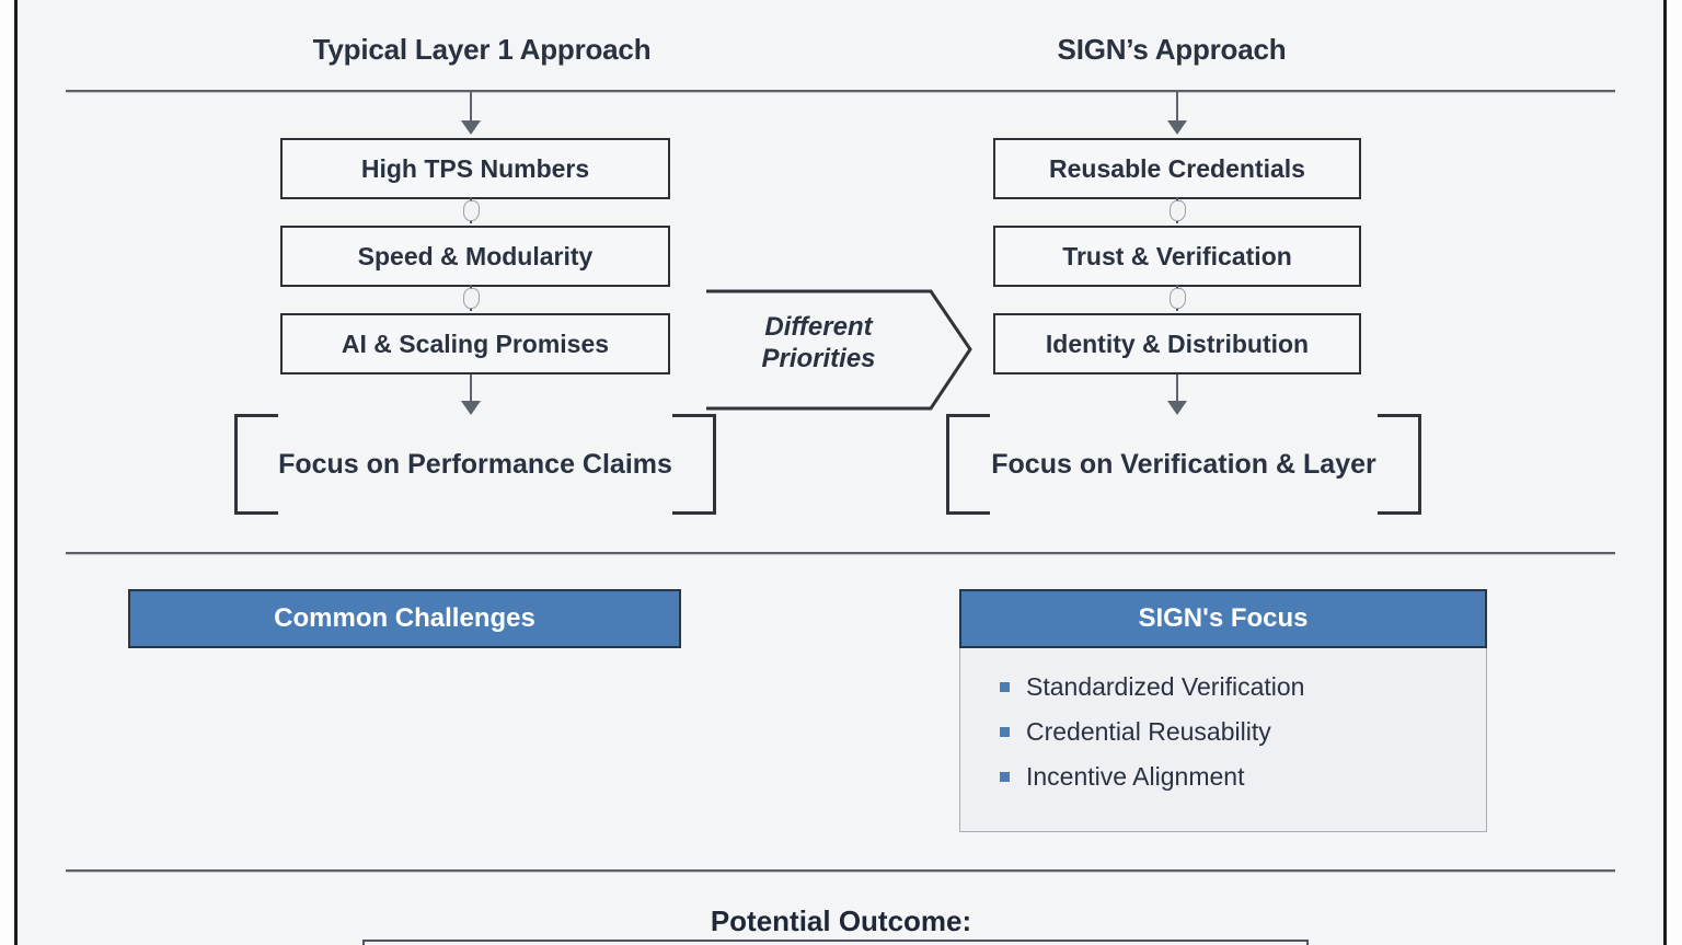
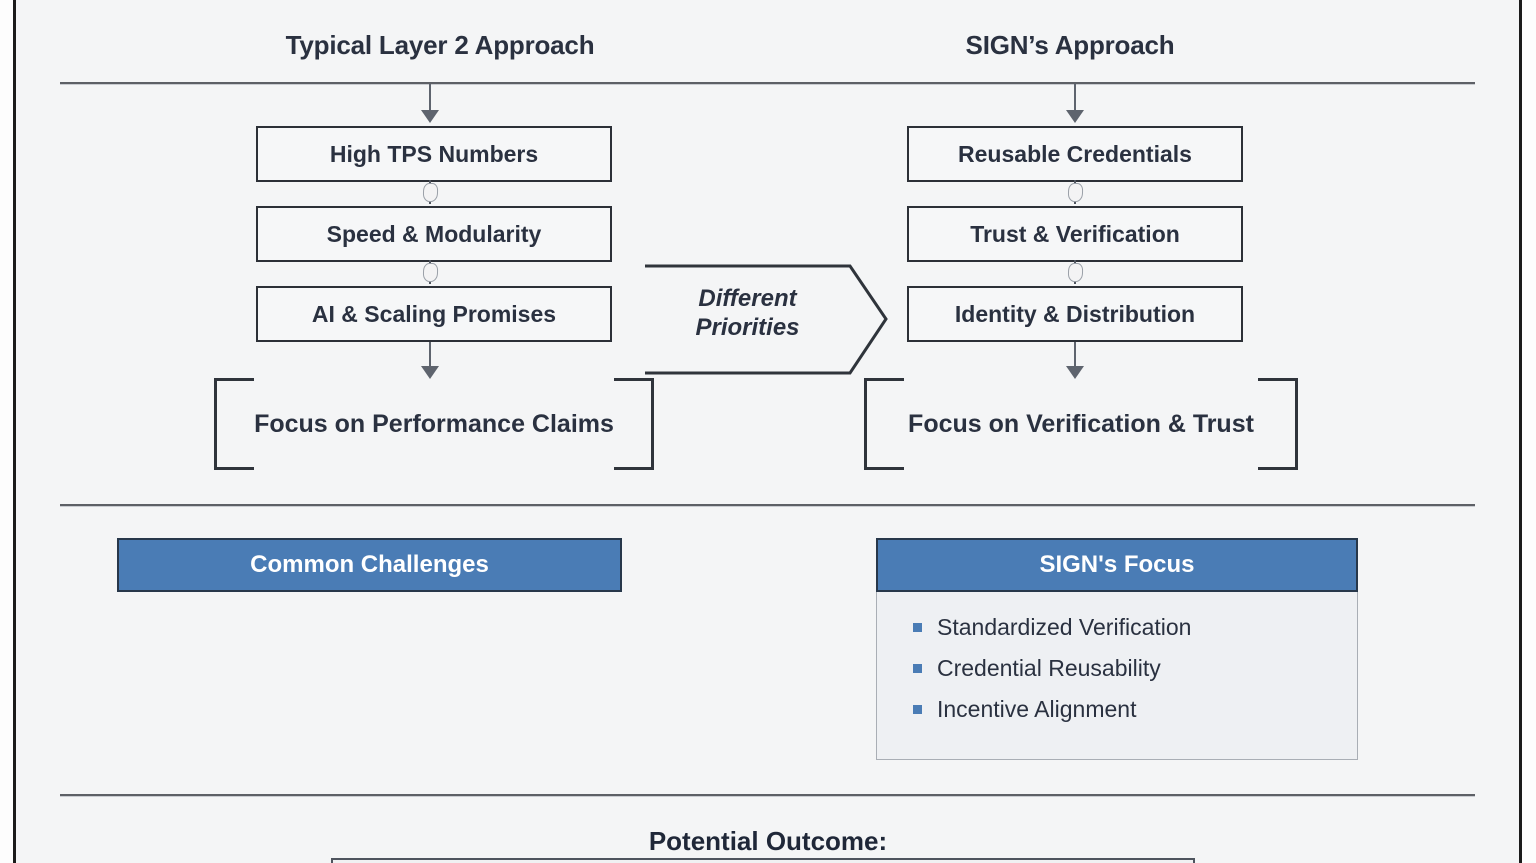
- Typical Layer 1 Approach
+ Typical Layer 2 Approach
  SIGN’s Approach
  High TPS Numbers
  Speed & Modularity
  AI & Scaling Promises
  Focus on Performance Claims
  Different
  Priorities
  Reusable Credentials
  Trust & Verification
  Identity & Distribution
- Focus on Verification & Layer
+ Focus on Verification & Trust
  Common Challenges
  SIGN's Focus
  Standardized Verification
  Credential Reusability
  Incentive Alignment
  Potential Outcome:
